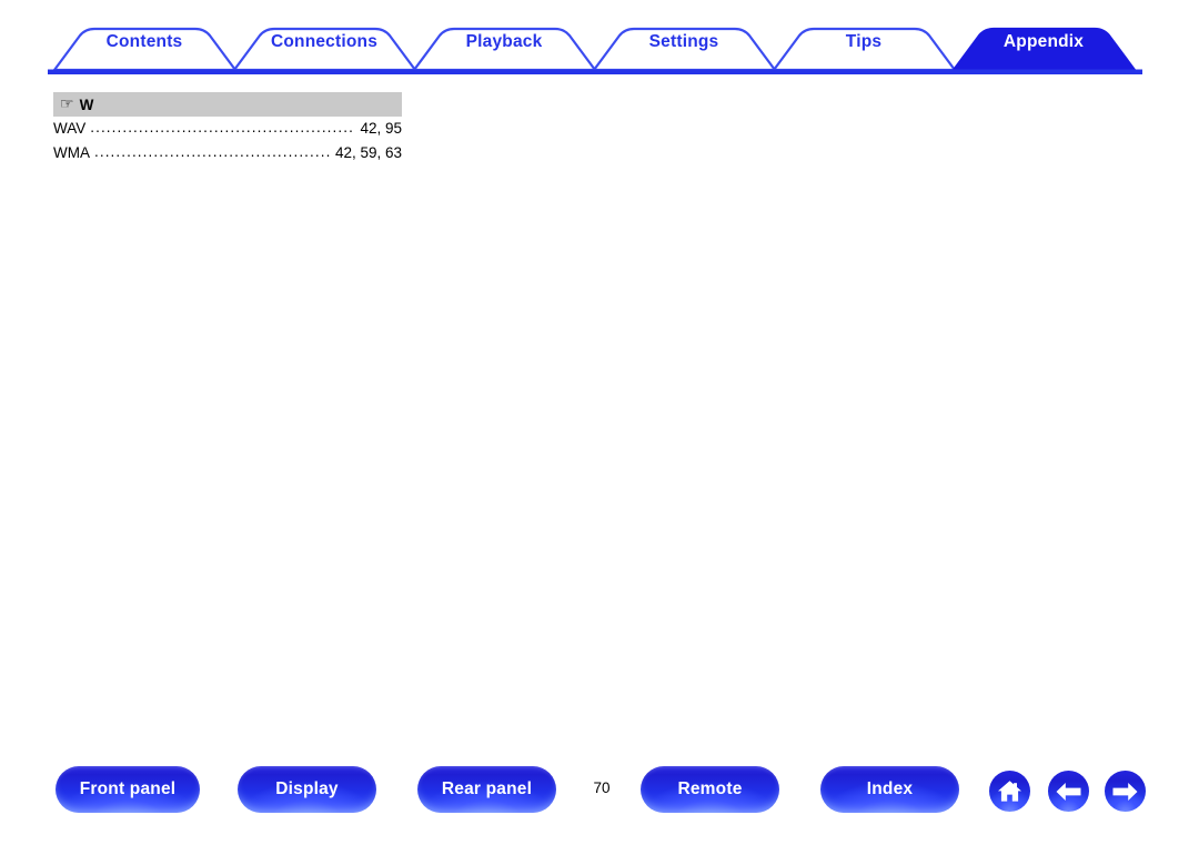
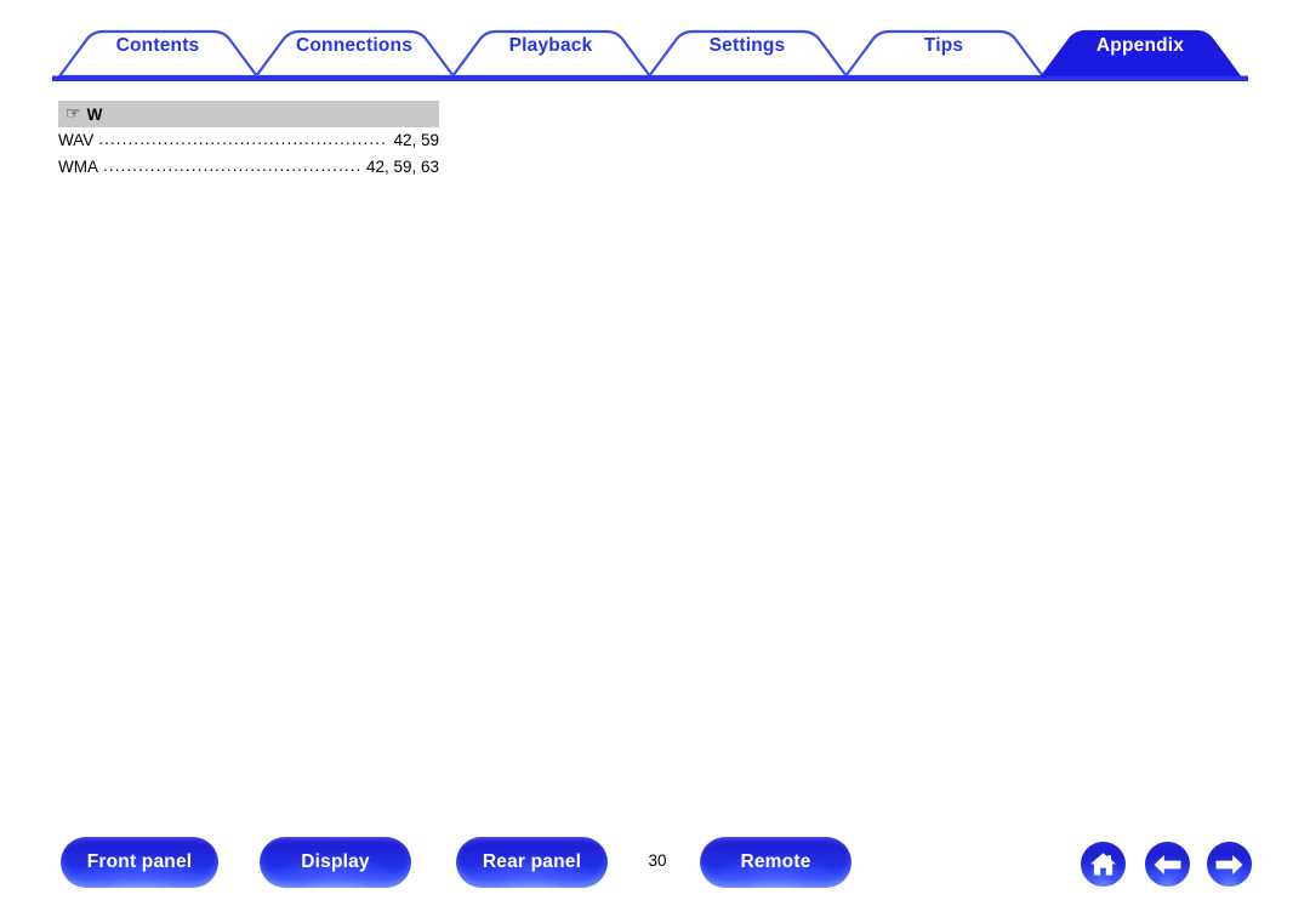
  Contents
  Connections
  Playback
  Settings
  Tips
  Appendix
  ☞
  W
  WAV
- 42, 95
+ 42, 59
  WMA
  42, 59, 63
  Front panel
  Display
  Rear panel
- 70
+ 30
  Remote
- Index
